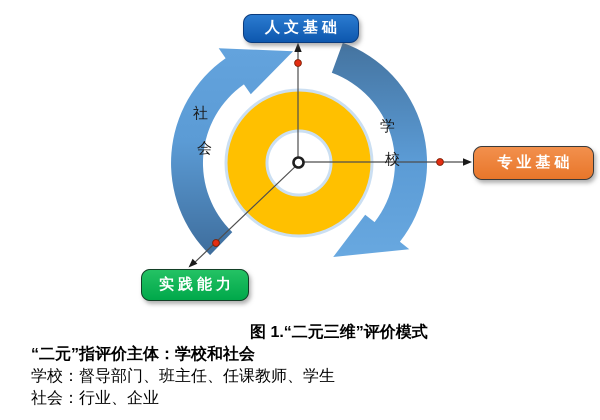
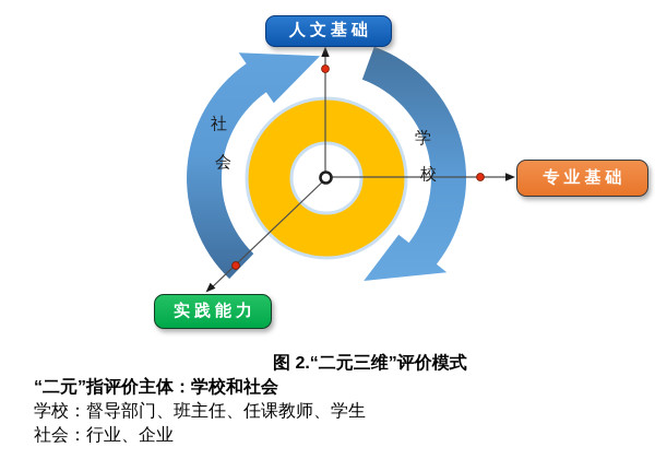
  人文基础
  专业基础
  实践能力
  社
  会
  学
  校
- 图 1.“二元三维”评价模式
+ 图 2.“二元三维”评价模式
  “二元”指评价主体：学校和社会
  学校：督导部门、班主任、任课教师、学生
  社会：行业、企业
